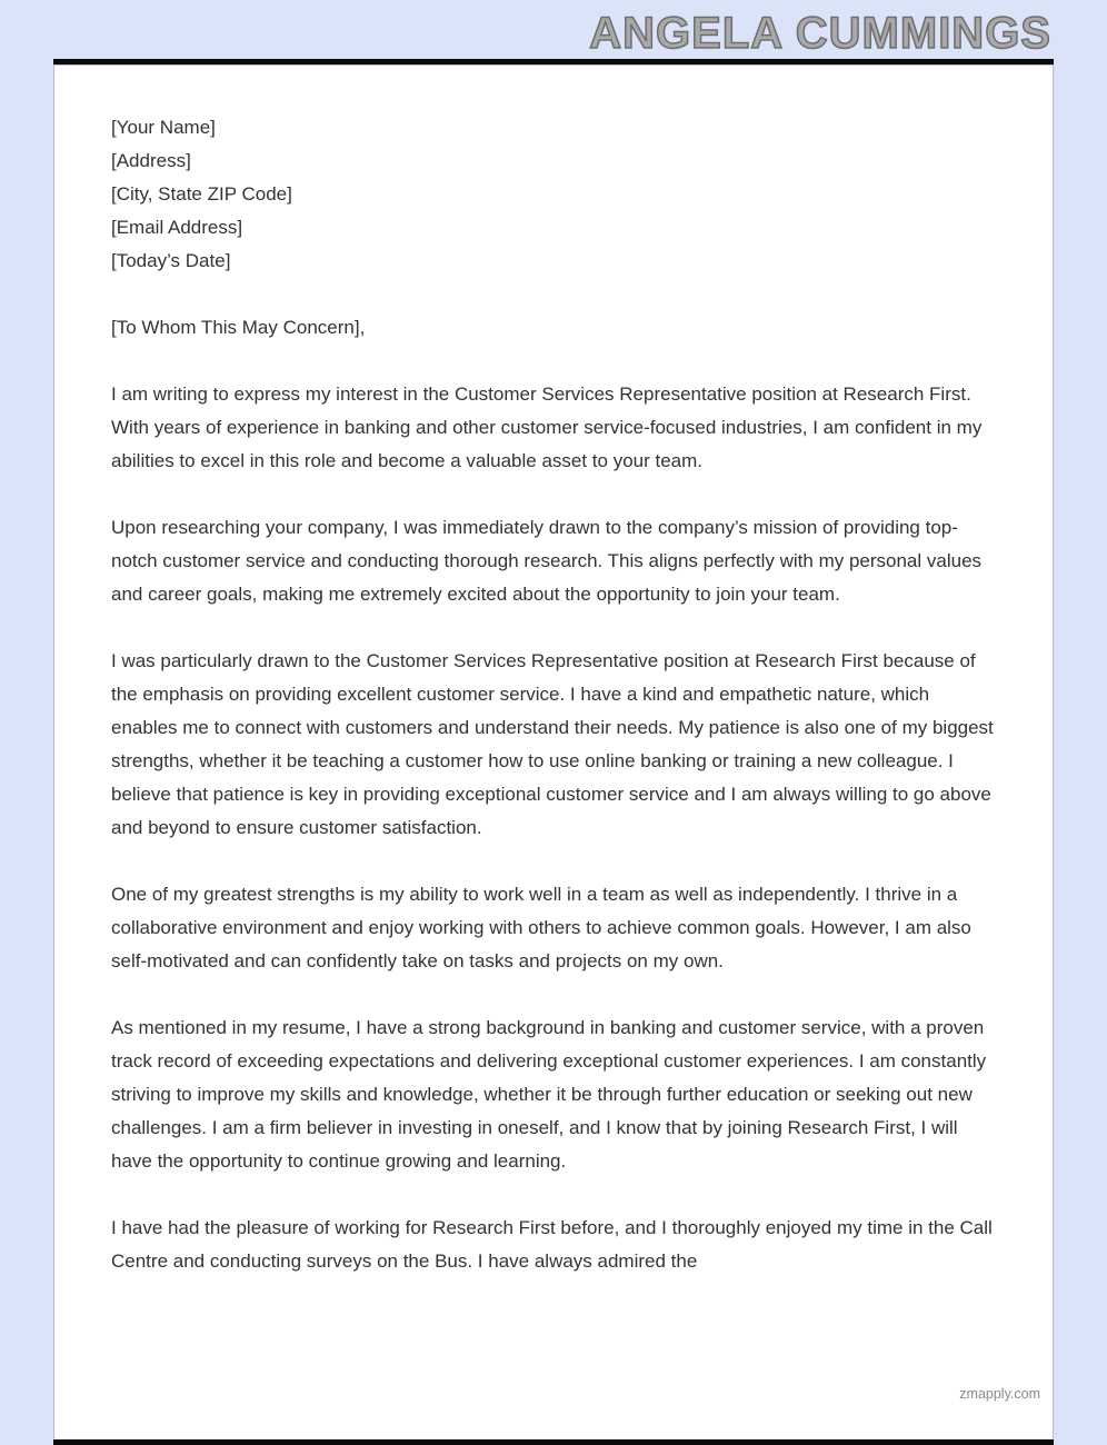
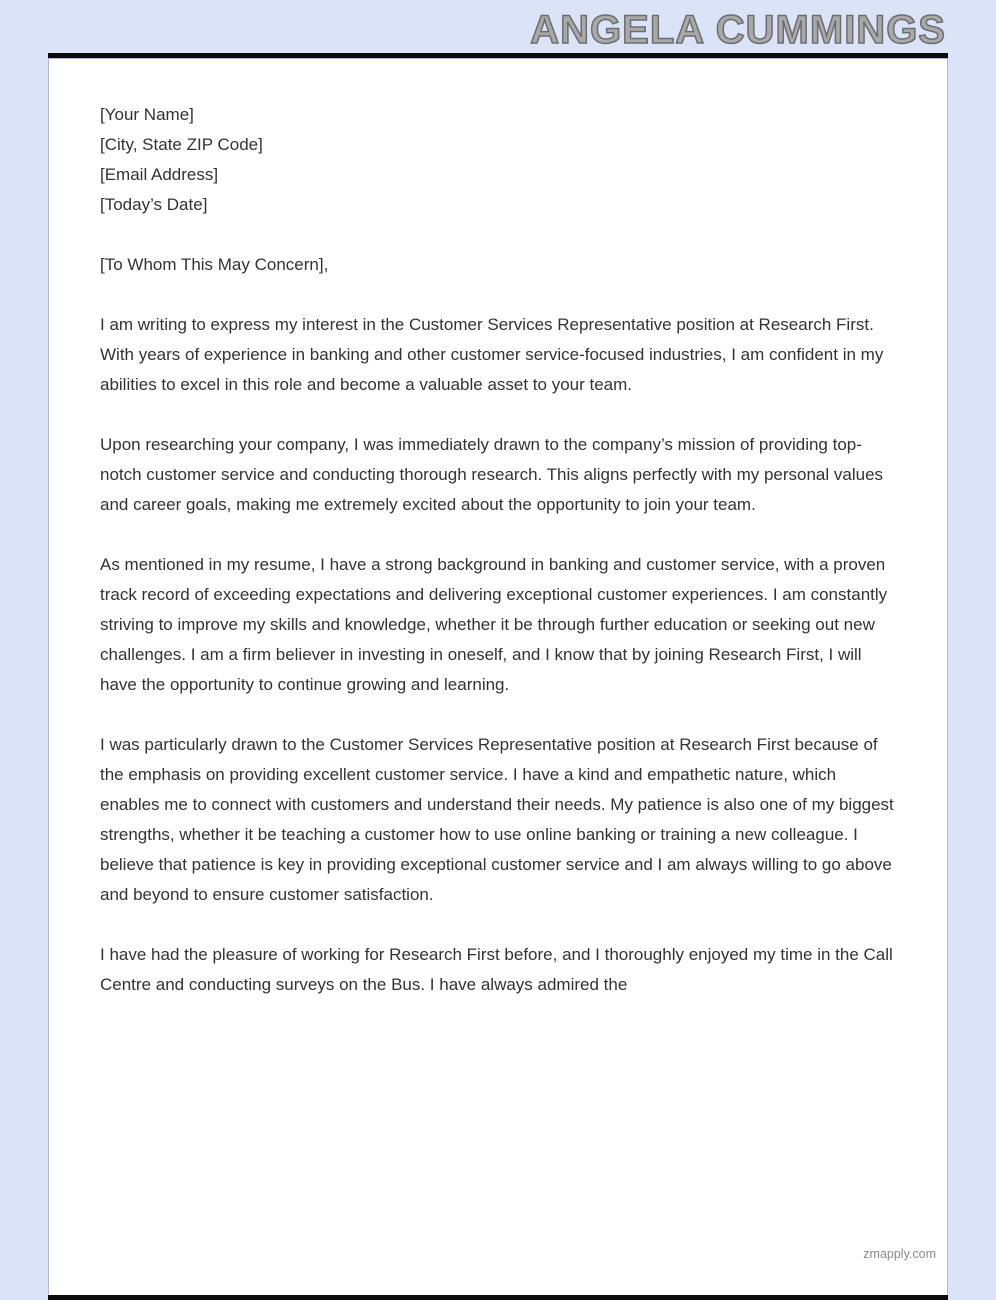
  ANGELA CUMMINGS
  [Your Name]
- [Address]
  [City, State ZIP Code]
  [Email Address]
  [Today’s Date]
  [To Whom This May Concern],
  I am writing to express my interest in the Customer Services Representative position at Research First. With years of experience in banking and other customer service-focused industries, I am confident in my abilities to excel in this role and become a valuable asset to your team.
  Upon researching your company, I was immediately drawn to the company’s mission of providing top-notch customer service and conducting thorough research. This aligns perfectly with my personal values and career goals, making me extremely excited about the opportunity to join your team.
- I was particularly drawn to the Customer Services Representative position at Research First because of the emphasis on providing excellent customer service. I have a kind and empathetic nature, which enables me to connect with customers and understand their needs. My patience is also one of my biggest strengths, whether it be teaching a customer how to use online banking or training a new colleague. I believe that patience is key in providing exceptional customer service and I am always willing to go above and beyond to ensure customer satisfaction.
+ As mentioned in my resume, I have a strong background in banking and customer service, with a proven track record of exceeding expectations and delivering exceptional customer experiences. I am constantly striving to improve my skills and knowledge, whether it be through further education or seeking out new challenges. I am a firm believer in investing in oneself, and I know that by joining Research First, I will have the opportunity to continue growing and learning.
- One of my greatest strengths is my ability to work well in a team as well as independently. I thrive in a collaborative environment and enjoy working with others to achieve common goals. However, I am also self-motivated and can confidently take on tasks and projects on my own.
- As mentioned in my resume, I have a strong background in banking and customer service, with a proven track record of exceeding expectations and delivering exceptional customer experiences. I am constantly striving to improve my skills and knowledge, whether it be through further education or seeking out new challenges. I am a firm believer in investing in oneself, and I know that by joining Research First, I will have the opportunity to continue growing and learning.
+ I was particularly drawn to the Customer Services Representative position at Research First because of the emphasis on providing excellent customer service. I have a kind and empathetic nature, which enables me to connect with customers and understand their needs. My patience is also one of my biggest strengths, whether it be teaching a customer how to use online banking or training a new colleague. I believe that patience is key in providing exceptional customer service and I am always willing to go above and beyond to ensure customer satisfaction.
  I have had the pleasure of working for Research First before, and I thoroughly enjoyed my time in the Call Centre and conducting surveys on the Bus. I have always admired the
  zmapply.com
